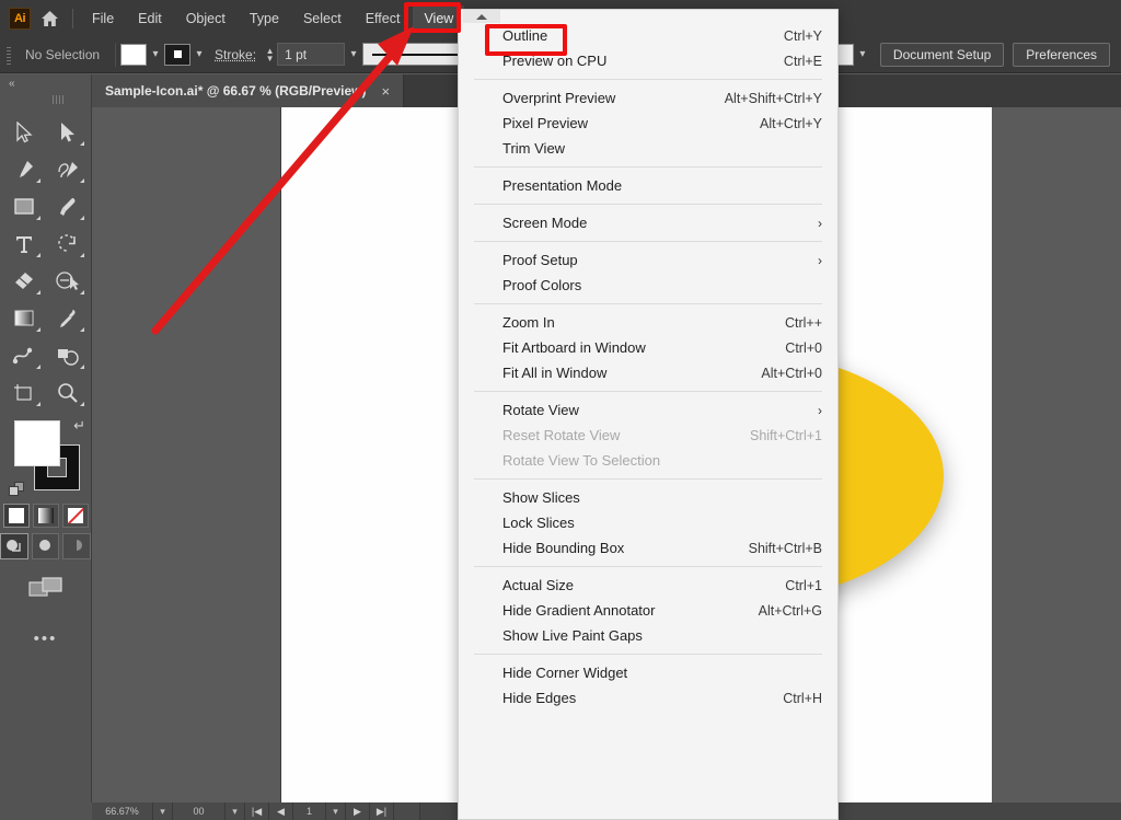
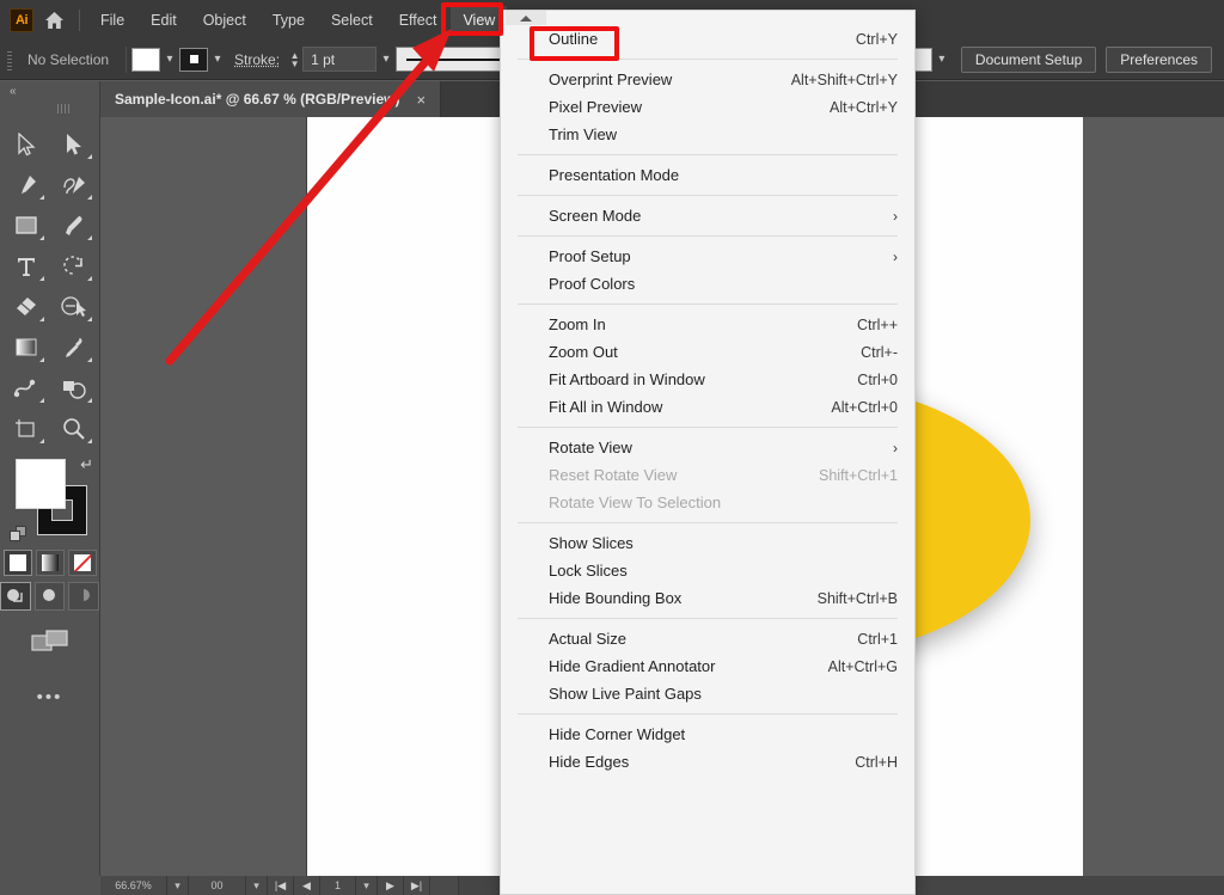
  Ai
  File
  Edit
  Object
  Type
  Select
  Effect
  View
  No Selection
  ▾
  ▾
  Stroke:
  ▲
  ▼
  1 pt
  ▾
  ▾
  Document Setup
  Preferences
  Sample-Icon.ai* @ 66.67 % (RGB/Previe
  ×
  «
  ↵
  •••
  66.67%
  ▾
  00
  ▾
  |◀
  ◀
  1
  ▾
  ▶
  ▶|
  Outline
  Ctrl+Y
- Preview on CPU
- Ctrl+E
  Overprint Preview
  Alt+Shift+Ctrl+Y
  Pixel Preview
  Alt+Ctrl+Y
  Trim View
  Presentation Mode
  Screen Mode
  ›
  Proof Setup
  ›
  Proof Colors
  Zoom In
  Ctrl++
+ Zoom Out
+ Ctrl+-
  Fit Artboard in Window
  Ctrl+0
  Fit All in Window
  Alt+Ctrl+0
  Rotate View
  ›
  Reset Rotate View
  Shift+Ctrl+1
  Rotate View To Selection
  Show Slices
  Lock Slices
  Hide Bounding Box
  Shift+Ctrl+B
  Actual Size
  Ctrl+1
  Hide Gradient Annotator
  Alt+Ctrl+G
  Show Live Paint Gaps
  Hide Corner Widget
  Hide Edges
  Ctrl+H
